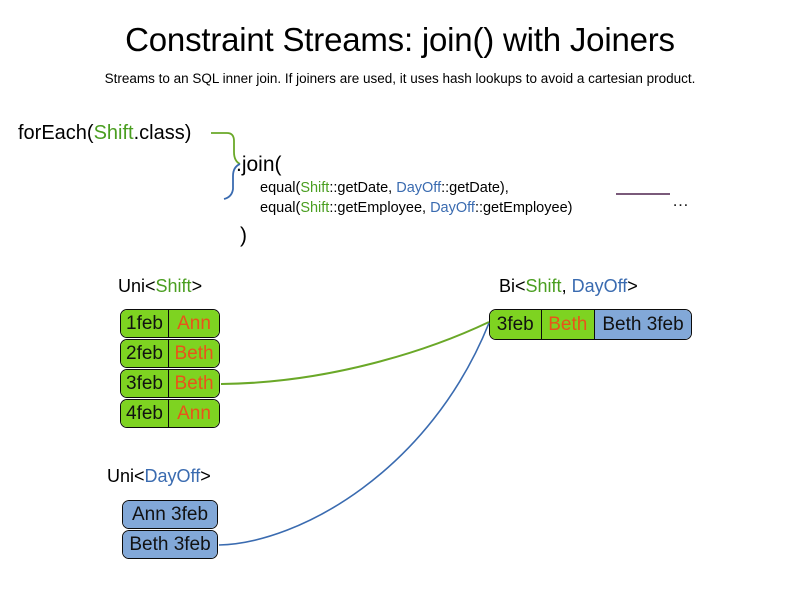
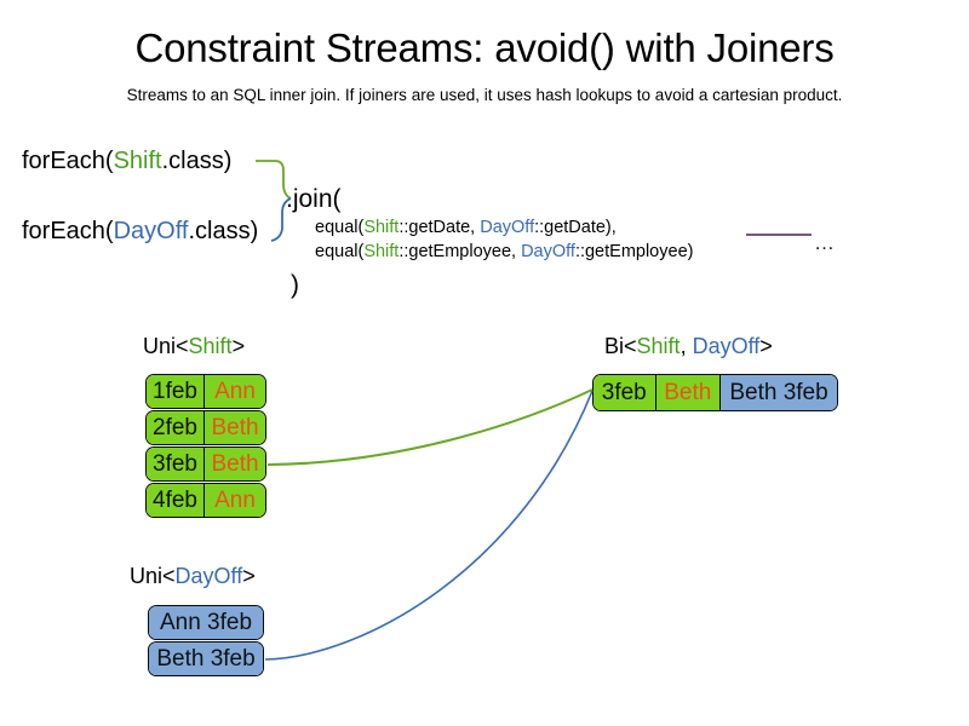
- Constraint Streams: join() with Joiners
+ Constraint Streams: avoid() with Joiners
  Streams to an SQL inner join. If joiners are used, it uses hash lookups to avoid a cartesian product.
  forEach(Shift.class)
+ forEach(DayOff.class)
  join(
  equal(Shift::getDate, DayOff::getDate),
  equal(Shift::getEmployee, DayOff::getEmployee)
  )
  …
  Uni<Shift>
  Bi<Shift, DayOff>
  Uni<DayOff>
  1feb
  Ann
  2feb
  Beth
  3feb
  Beth
  4feb
  Ann
  Ann 3feb
  Beth 3feb
  3feb
  Beth
  Beth 3feb
